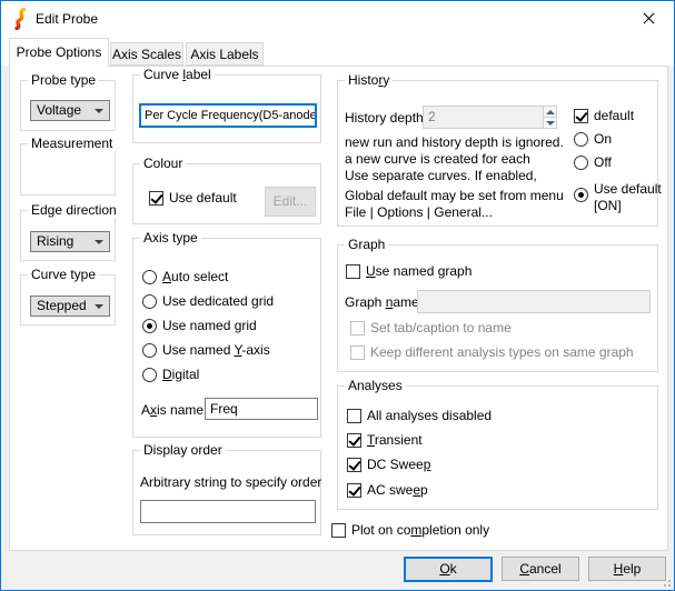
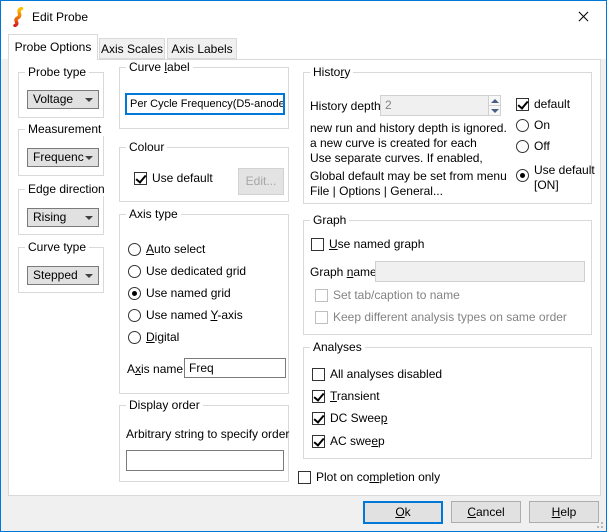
  Edit Probe
  Probe Options
  Axis Scales
  Axis Labels
  Probe type
  Voltage
  Measurement
+ Frequenc
  Edge direction
  Rising
  Curve type
  Stepped
  Curve label
  Per Cycle Frequency(D5-anode
  Colour
  Use default
  Edit...
  Axis type
  Auto select
  Use dedicated grid
  Use named grid
  Use named Y-axis
  Digital
  Axis name
  Freq
  Display order
  Arbitrary string to specify order
  History
  History depth
  2
  default
  new run and history depth is ignored.
  a new curve is created for each
  Use separate curves. If enabled,
  On
  Off
  Use default
  [ON]
  Global default may be set from menu
  File | Options | General...
  Graph
  Use named graph
  Graph name
  Set tab/caption to name
- Keep different analysis types on same graph
+ Keep different analysis types on same order
  Analyses
  All analyses disabled
  Transient
  DC Sweep
  AC sweep
  Plot on completion only
  Ok
  Cancel
  Help
